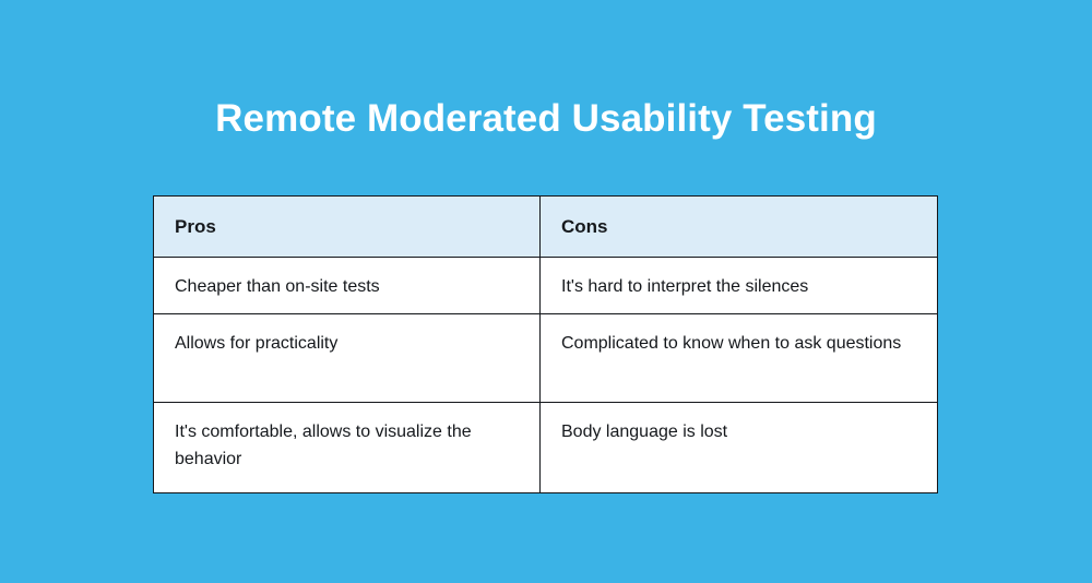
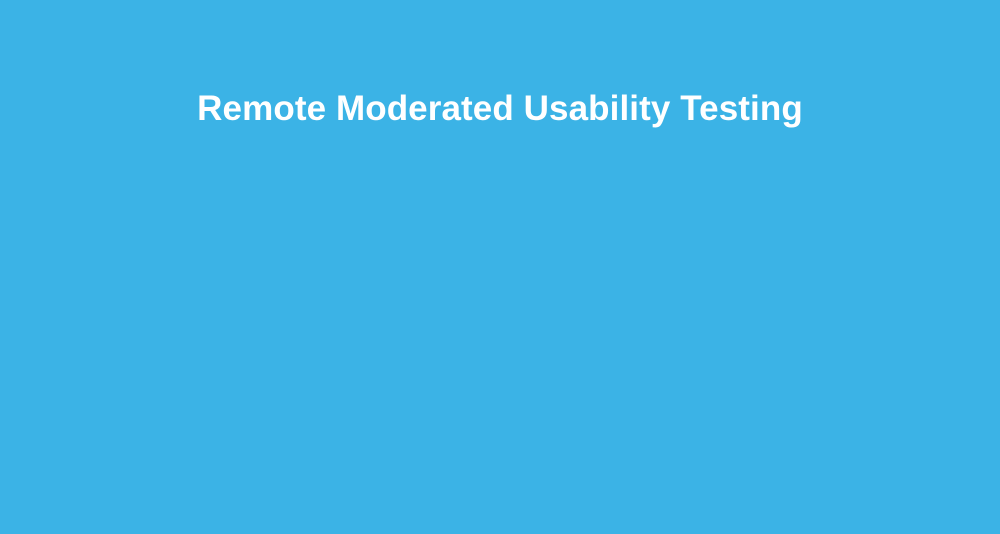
  Remote Moderated Usability Testing
- Pros	Cons
- Cheaper than on-site tests	It's hard to interpret the silences
- Allows for practicality	Complicated to know when to ask questions
- It's comfortable, allows to visualize the behavior	Body language is lost
